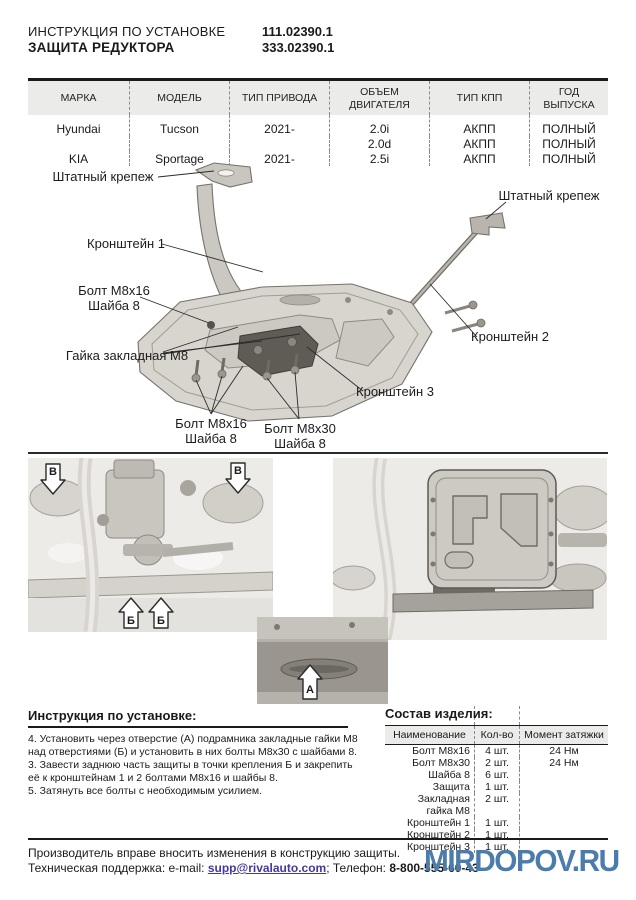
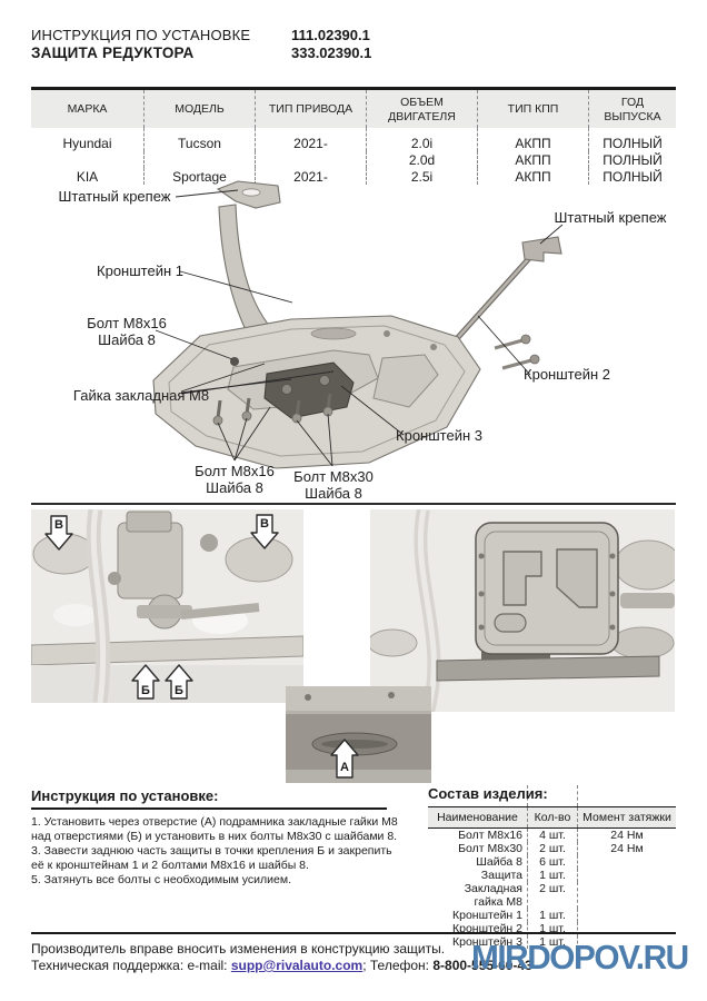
  ИНСТРУКЦИЯ ПО УСТАНОВКЕ
  ЗАЩИТА РЕДУКТОРА
  111.02390.1
  333.02390.1
  МАРКА
  МОДЕЛЬ
  ТИП ПРИВОДА
  ОБЪЕМ ДВИГАТЕЛЯ
  ТИП КПП
  ГОД ВЫПУСКА
  Hyundai
  Tucson
  2021-
  2.0i
  АКПП
  ПОЛНЫЙ
  2.0d
  АКПП
  ПОЛНЫЙ
  KIA
  Sportage
  2021-
  2.5i
  АКПП
  ПОЛНЫЙ
  Штатный крепеж
  Кронштейн 1
  Болт М8х16
  Шайба 8
  Гайка закладная М8
  Штатный крепеж
  Кронштейн 2
  Кронштейн 3
  Болт М8х16
  Шайба 8
  Болт М8х30
  Шайба 8
  В
  В
  Б
  Б
  А
  Инструкция по установке:
- 4. Установить через отверстие (А) подрамника закладные гайки М8 над отверстиями (Б) и установить в них болты М8х30 с шайбами 8.
+ 1. Установить через отверстие (А) подрамника закладные гайки М8 над отверстиями (Б) и установить в них болты М8х30 с шайбами 8.
  3. Завести заднюю часть защиты в точки крепления Б и закрепить её к кронштейнам 1 и 2 болтами М8х16 и шайбы 8.
  5. Затянуть все болты с необходимым усилием.
  Состав издел
  Наименование
  Кол-во
  Момент затяжки
  Болт М8х16
  4 шт.
  24 Нм
  Болт М8х30
  2 шт.
  24 Нм
  Шайба 8
  6 шт.
  Защита
  1 шт.
  Закладная гайка М8
  2 шт.
  Кронштейн 1
  1 шт.
  Кронштейн 2
  1 шт.
  Кронштейн 3
  1 шт.
  Производитель вправе вносить изменения в конструкцию защиты.
  Техническая поддержка: e-mail: supp@rivalauto.com; Телефон: 8-800-555-60-43
  MIRDOPOV.RU
